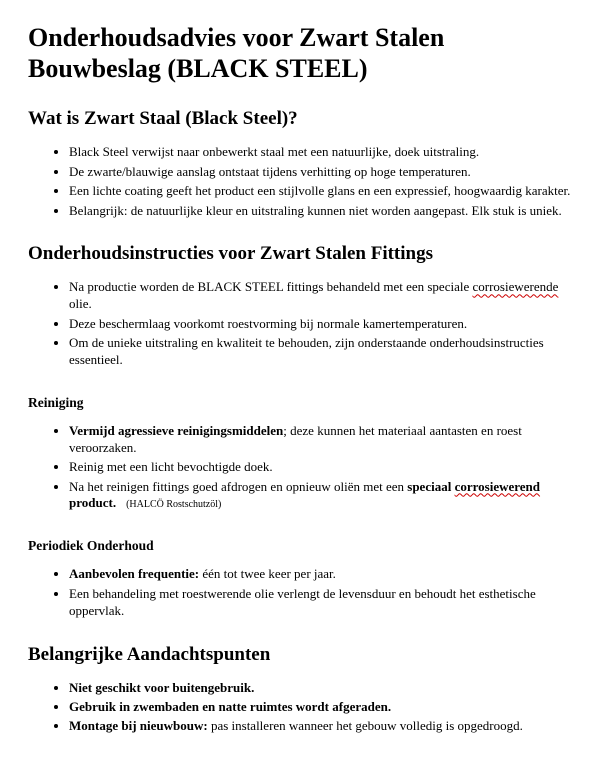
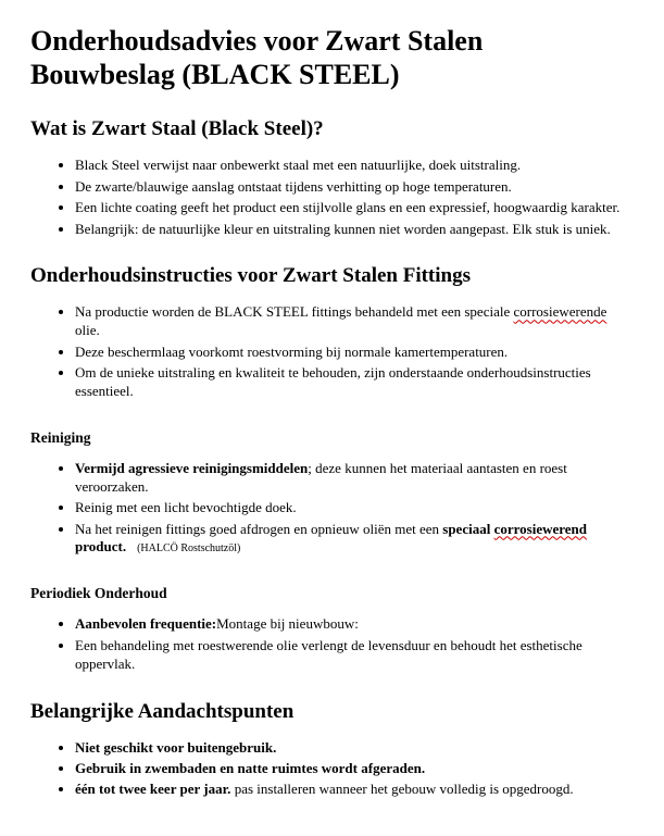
  Onderhoudsadvies voor Zwart Stalen Bouwbeslag (BLACK STEEL)
  Wat is Zwart Staal (Black Steel)?
  Black Steel verwijst naar onbewerkt staal met een natuurlijke, doek uitstraling.
  De zwarte/blauwige aanslag ontstaat tijdens verhitting op hoge temperaturen.
  Een lichte coating geeft het product een stijlvolle glans en een expressief, hoogwaardig karakter.
  Belangrijk: de natuurlijke kleur en uitstraling kunnen niet worden aangepast. Elk stuk is uniek.
  Onderhoudsinstructies voor Zwart Stalen Fittings
  Na productie worden de BLACK STEEL fittings behandeld met een speciale corrosiewerende olie.
  Deze beschermlaag voorkomt roestvorming bij normale kamertemperaturen.
  Om de unieke uitstraling en kwaliteit te behouden, zijn onderstaande onderhoudsinstructies essentieel.
  Reiniging
  Vermijd agressieve reinigingsmiddelen; deze kunnen het materiaal aantasten en roest veroorzaken.
  Reinig met een licht bevochtigde doek.
  Na het reinigen fittings goed afdrogen en opnieuw oliën met een speciaal corrosiewerend product. (HALCÖ Rostschutzöl)
  Periodiek Onderhoud
- Aanbevolen frequentie: één tot twee keer per jaar.
+ Aanbevolen frequentie:Montage bij nieuwbouw:
  Een behandeling met roestwerende olie verlengt de levensduur en behoudt het esthetische oppervlak.
  Belangrijke Aandachtspunten
  Niet geschikt voor buitengebruik.
  Gebruik in zwembaden en natte ruimtes wordt afgeraden.
- Montage bij nieuwbouw: pas installeren wanneer het gebouw volledig is opgedroogd.
+ één tot twee keer per jaar. pas installeren wanneer het gebouw volledig is opgedroogd.
